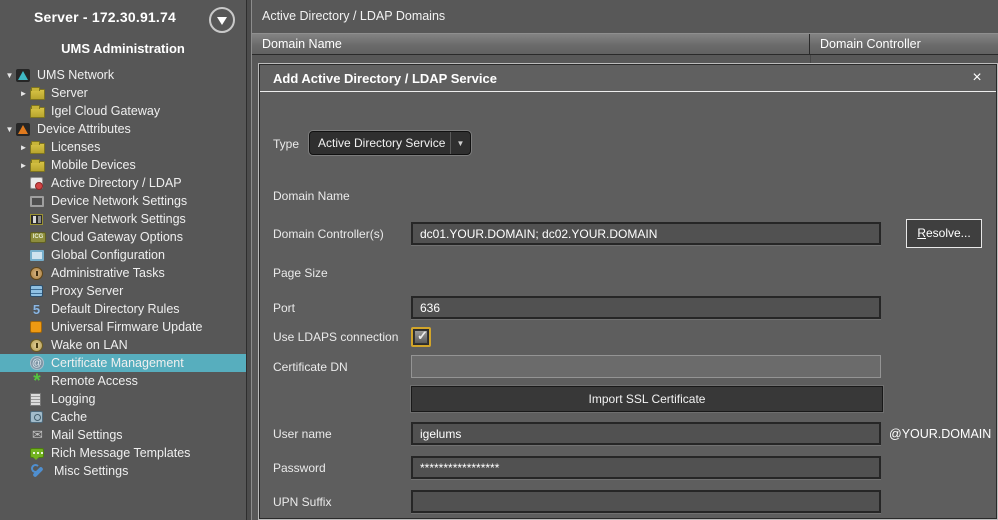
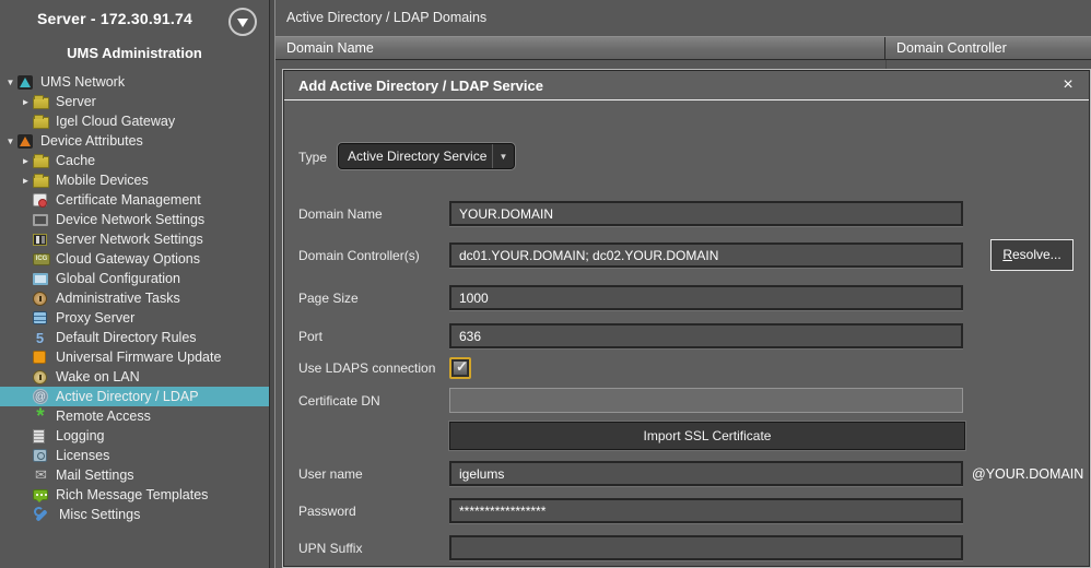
  Server - 172.30.91.74
  UMS Administration
  ▼
  UMS Network
  ►
  Server
  Igel Cloud Gateway
  ▼
  Device Attributes
  ►
- Licenses
+ Cache
  ►
  Mobile Devices
- Active Directory / LDAP
+ Certificate Management
  Device Network Settings
  Server Network Settings
  Cloud Gateway Options
  Global Configuration
  Administrative Tasks
  Proxy Server
  5
  Default Directory Rules
  Universal Firmware Update
  Wake on LAN
  @
- Certificate Management
+ Active Directory / LDAP
  *
  Remote Access
  Logging
- Cache
+ Licenses
  ✉
  Mail Settings
  Rich Message Templates
  Misc Settings
  Active Directory / LDAP Domains
  Domain Name
  Domain Controller
  Add Active Directory / LDAP Service
  ×
  Type
  Active Directory Service
  ▼
  Domain Name
+ YOUR.DOMAIN
  Domain Controller(s)
  dc01.YOUR.DOMAIN; dc02.YOUR.DOMAIN
  Resolve...
  Page Size
+ 1000
  Port
  636
  Use LDAPS connection
  ✓
  Certificate DN
  Import SSL Certificate
  User name
  igelums
  @YOUR.DOMAIN
  Password
  *****************
  UPN Suffix
